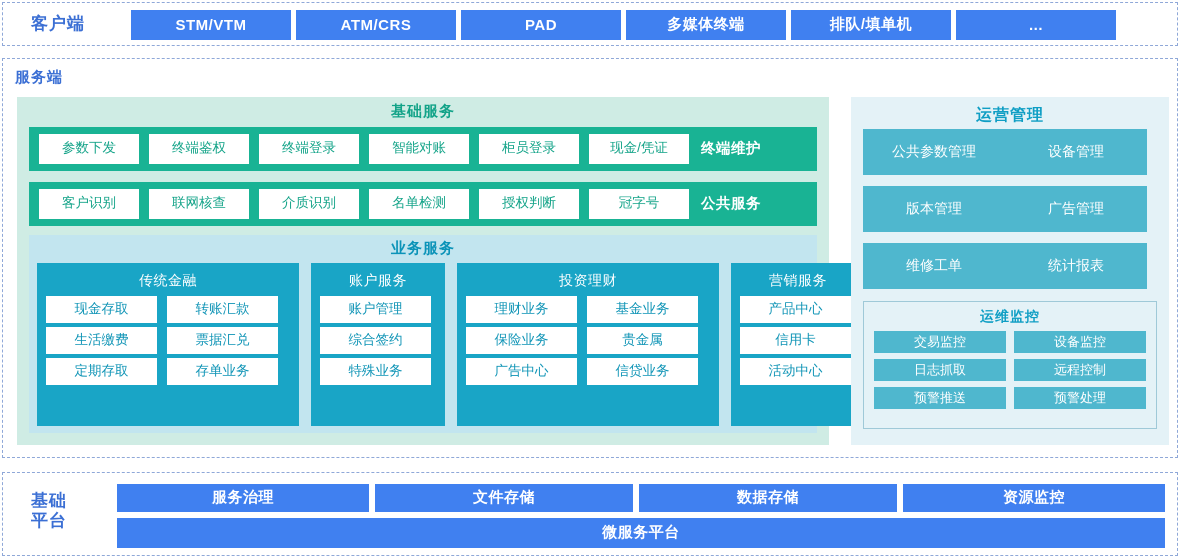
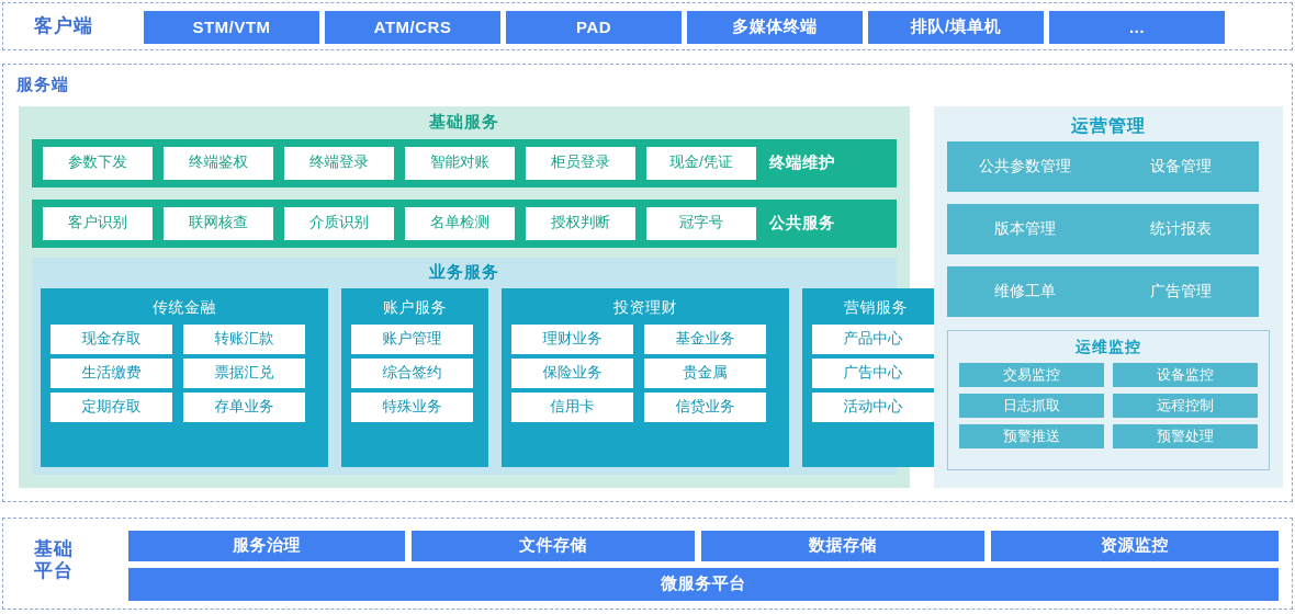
  客户端
  STM/VTM
  ATM/CRS
  PAD
  多媒体终端
  排队/填单机
  ...
  服务端
  基础服务
  参数下发
  终端鉴权
  终端登录
  智能对账
  柜员登录
  现金/凭证
  终端维护
  客户识别
  联网核查
  介质识别
  名单检测
  授权判断
  冠字号
  公共服务
  业务服务
  传统金融
  现金存取
  转账汇款
  生活缴费
  票据汇兑
  定期存取
  存单业务
  账户服务
  账户管理
  综合签约
  特殊业务
  投资理财
  理财业务
  基金业务
  保险业务
  贵金属
- 广告中心
+ 信用卡
  信贷业务
  营销服务
  产品中心
- 信用卡
+ 广告中心
  活动中心
  运营管理
  运维监控
  交易监控
  设备监控
  日志抓取
  远程控制
  预警推送
  预警处理
  公共参数管理
  设备管理
  版本管理
- 广告管理
+ 统计报表
  维修工单
- 统计报表
+ 广告管理
  基础
  平台
  微服务平台
  服务治理
  文件存储
  数据存储
  资源监控
